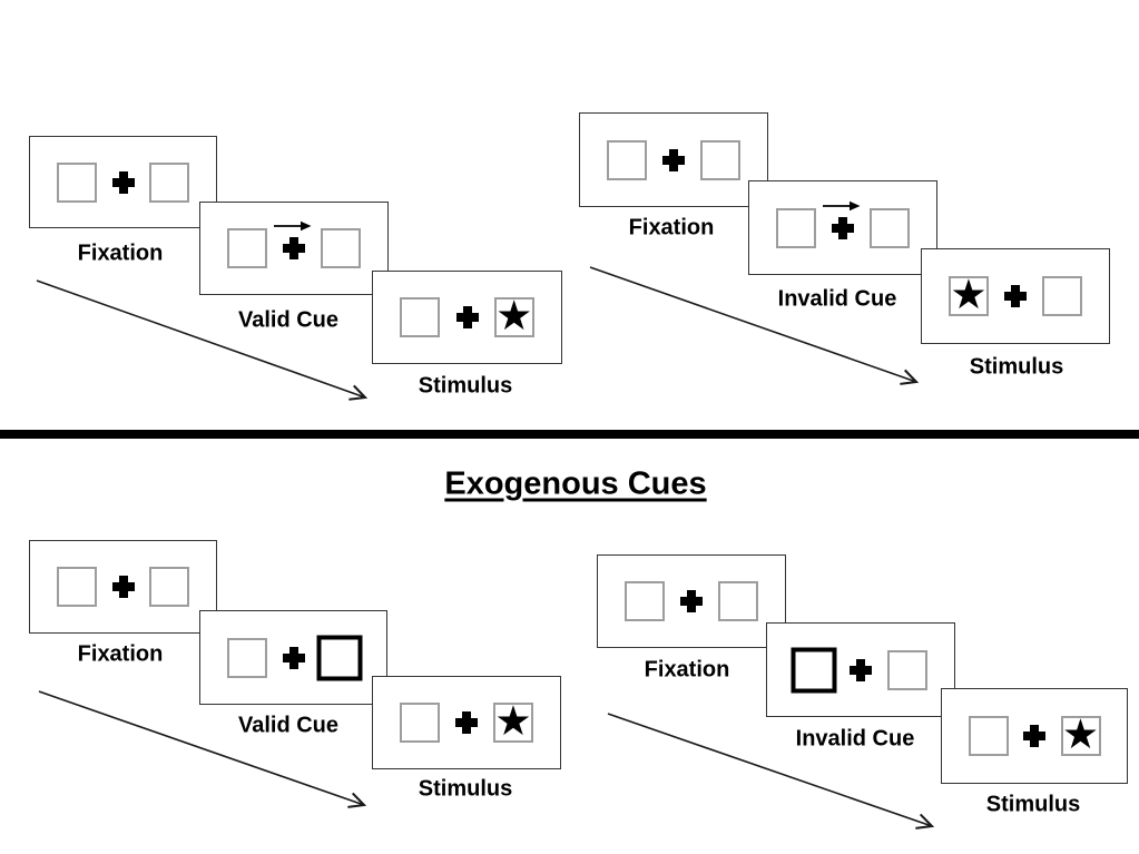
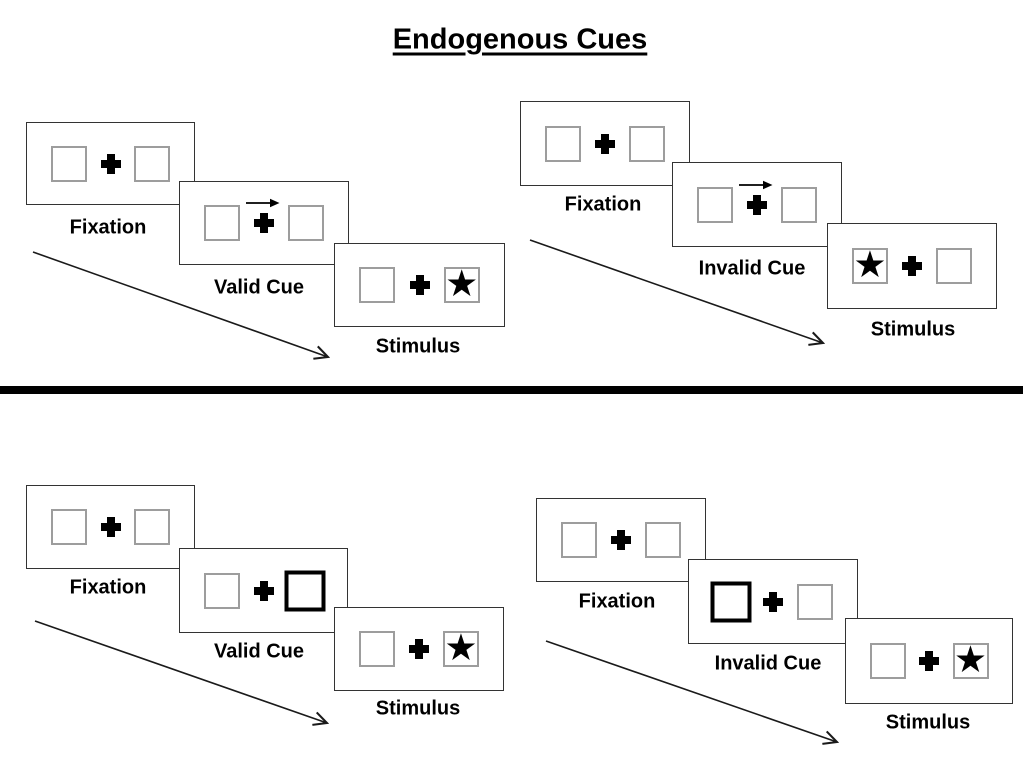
+ Endogenous Cues
  Fixation
  Valid Cue
  ★
  Stimulus
  Fixation
  Invalid Cue
  ★
  Stimulus
- Exogenous Cues
  Fixation
  Valid Cue
  ★
  Stimulus
  Fixation
  Invalid Cue
  ★
  Stimulus
